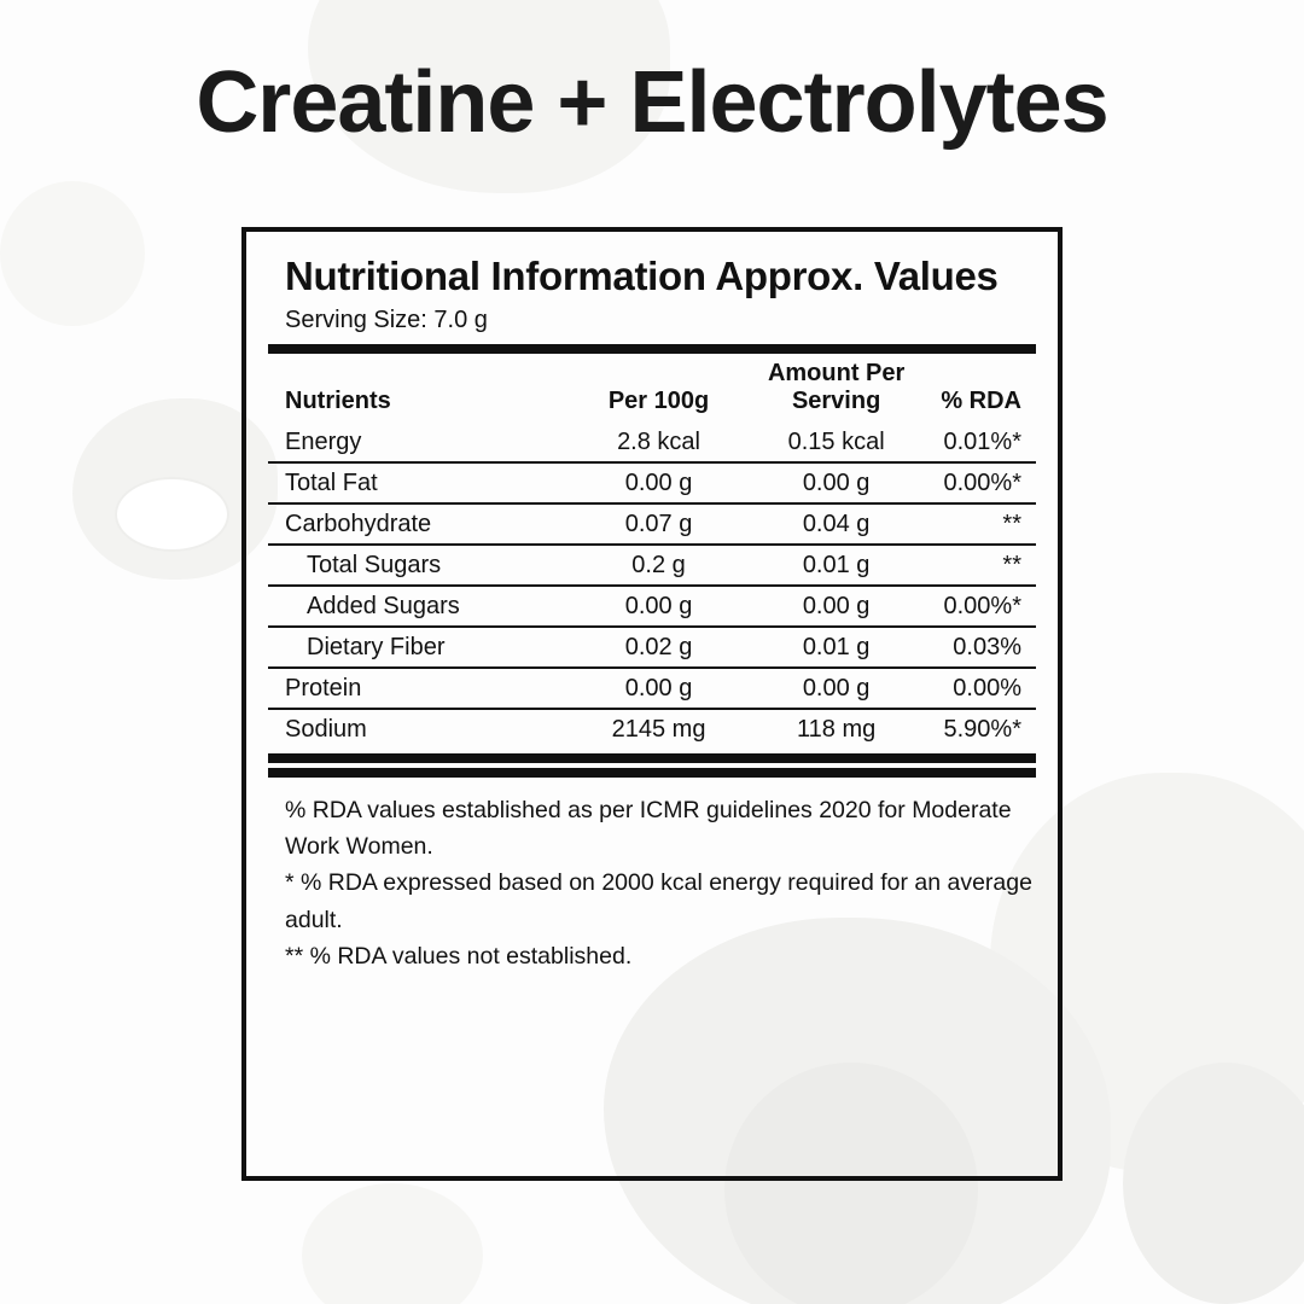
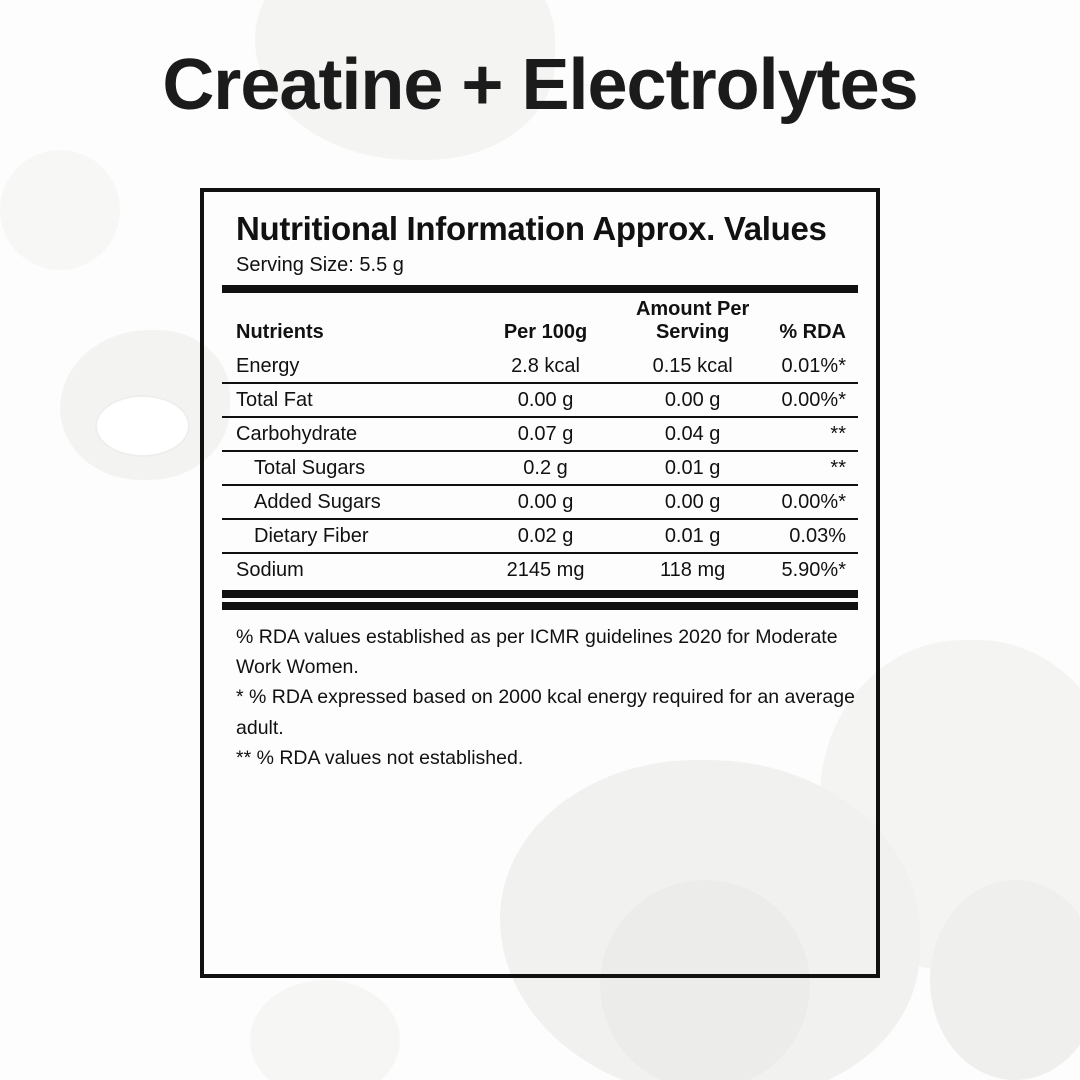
  Creatine + Electrolytes
  Nutritional Information Approx. Values
- Serving Size: 7.0 g
+ Serving Size: 5.5 g
  Nutrients	Per 100g	Amount Per Serving	% RDA
  Energy	2.8 kcal	0.15 kcal	0.01%*
  Total Fat	0.00 g	0.00 g	0.00%*
  Carbohydrate	0.07 g	0.04 g	**
  Total Sugars	0.2 g	0.01 g	**
  Added Sugars	0.00 g	0.00 g	0.00%*
  Dietary Fiber	0.02 g	0.01 g	0.03%
- Protein	0.00 g	0.00 g	0.00%
  Sodium	2145 mg	118 mg	5.90%*
  % RDA values established as per ICMR guidelines 2020 for Moderate Work Women.
  * % RDA expressed based on 2000 kcal energy required for an average adult.
  ** % RDA values not established.
